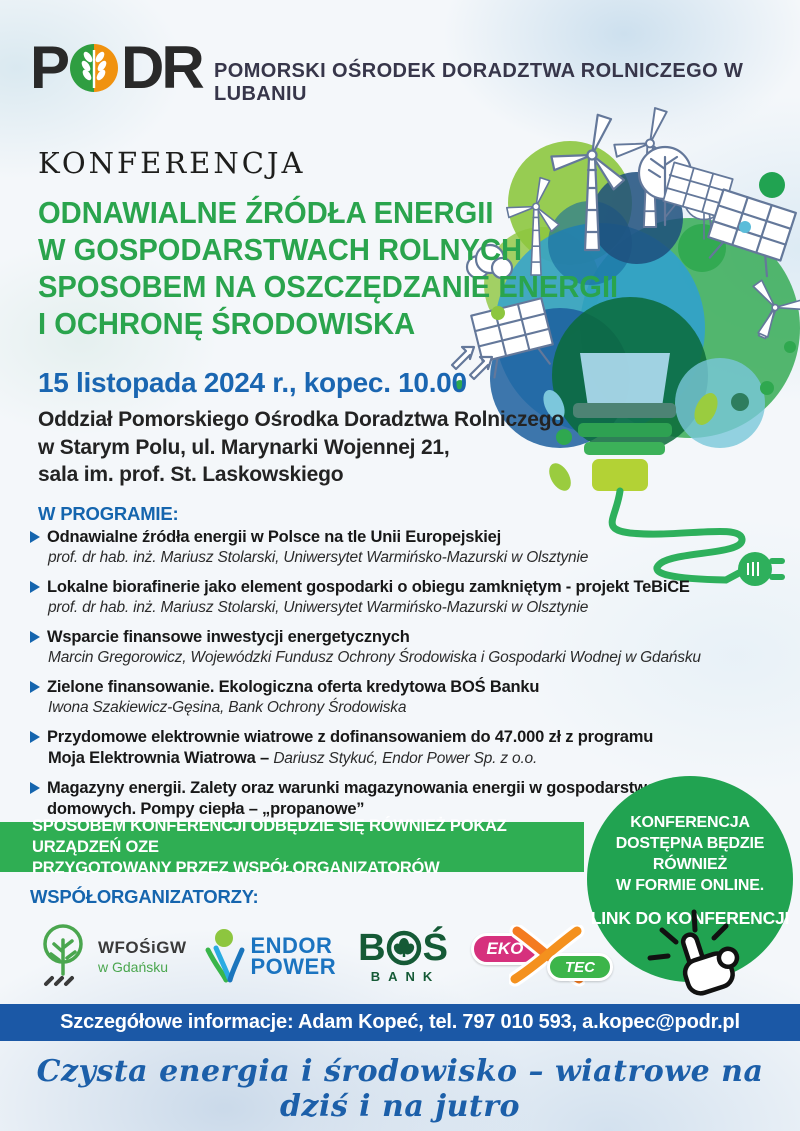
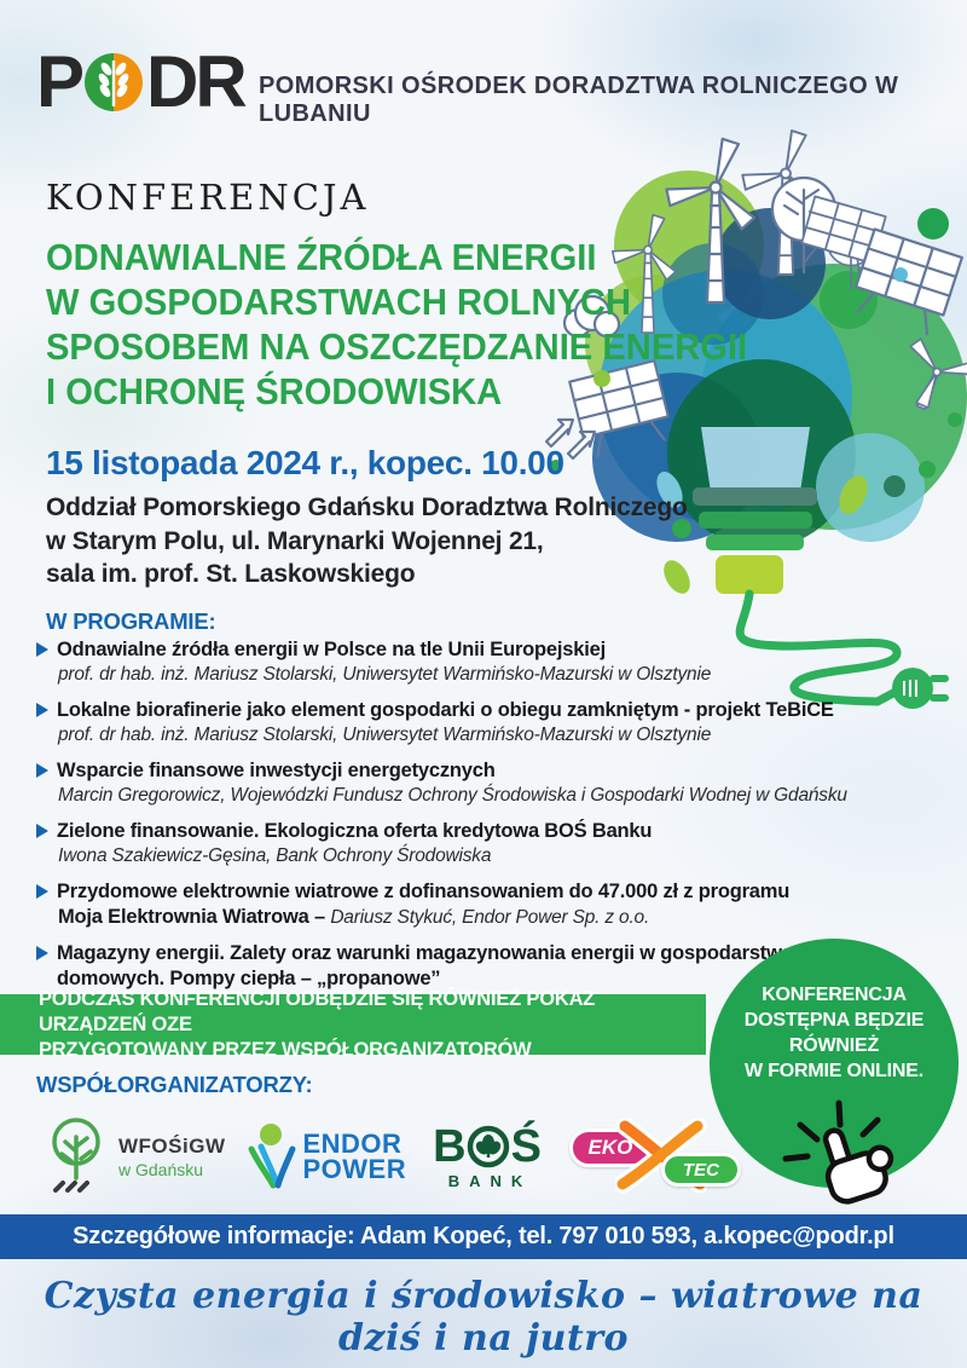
  P
  DR
  POMORSKI OŚRODEK DORADZTWA ROLNICZEGO W LUBANIU
  KONFERENCJA
  ODNAWIALNE ŹRÓDŁA ENERGII
  W GOSPODARSTWACH ROLNYCH
  SPOSOBEM NA OSZCZĘDZANIE ENERGII
  I OCHRONĘ ŚRODOWISKA
  15 listopada 2024 r., kopec. 10.00
- Oddział Pomorskiego Ośrodka Doradztwa Rolniczego
+ Oddział Pomorskiego Gdańsku Doradztwa Rolniczego
  w Starym Polu, ul. Marynarki Wojennej 21,
  sala im. prof. St. Laskowskiego
  W PROGRAMIE:
  Odnawialne źródła energii w Polsce na tle Unii Europejskiej
  prof. dr hab. inż. Mariusz Stolarski, Uniwersytet Warmińsko-Mazurski w Olsztynie
  Lokalne biorafinerie jako element gospodarki o obiegu zamkniętym - projekt TeBiCE
  prof. dr hab. inż. Mariusz Stolarski, Uniwersytet Warmińsko-Mazurski w Olsztynie
  Wsparcie finansowe inwestycji energetycznych
  Marcin Gregorowicz, Wojewódzki Fundusz Ochrony Środowiska i Gospodarki Wodnej w Gdańsku
  Zielone finansowanie. Ekologiczna oferta kredytowa BOŚ Banku
  Iwona Szakiewicz-Gęsina, Bank Ochrony Środowiska
  Przydomowe elektrownie wiatrowe z dofinansowaniem do 47.000 zł z programu
  Moja Elektrownia Wiatrowa – Dariusz Stykuć, Endor Power Sp. z o.o.
  Magazyny energii. Zalety oraz warunki magazynowania energii w gospodarst domowych. Pompy ciepła – „propanowe”
- SPOSOBEM KONFERENCJI ODBĘDZIE SIĘ RÓWNIEŻ POKAZ URZĄDZEŃ OZE
+ PODCZAS KONFERENCJI ODBĘDZIE SIĘ RÓWNIEŻ POKAZ URZĄDZEŃ OZE
  PRZYGOTOWANY PRZEZ WSPÓŁORGANIZATORÓW
  WSPÓŁORGANIZATORZY:
  WFOŚiGW
  w Gdańsku
  ENDOR
  POWER
  B
  Ś
  BANK
  EKO
  TEC
  KONFERENCJA
  DOSTĘPNA BĘDZIE RÓWNIEŻ
  W FORMIE ONLINE.
- LINK DO KONFERENCJI
  Szczegółowe informacje: Adam Kopeć, tel. 797 010 593, a.kopec@podr.pl
  Czysta energia i środowisko – wiatrowe na dziś i na jutro
